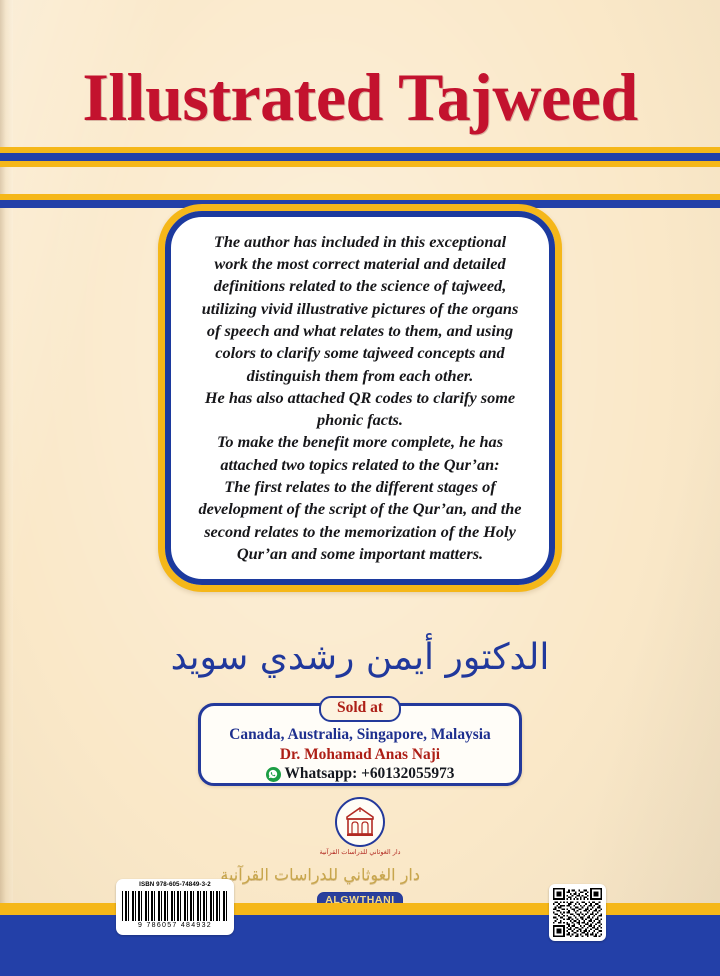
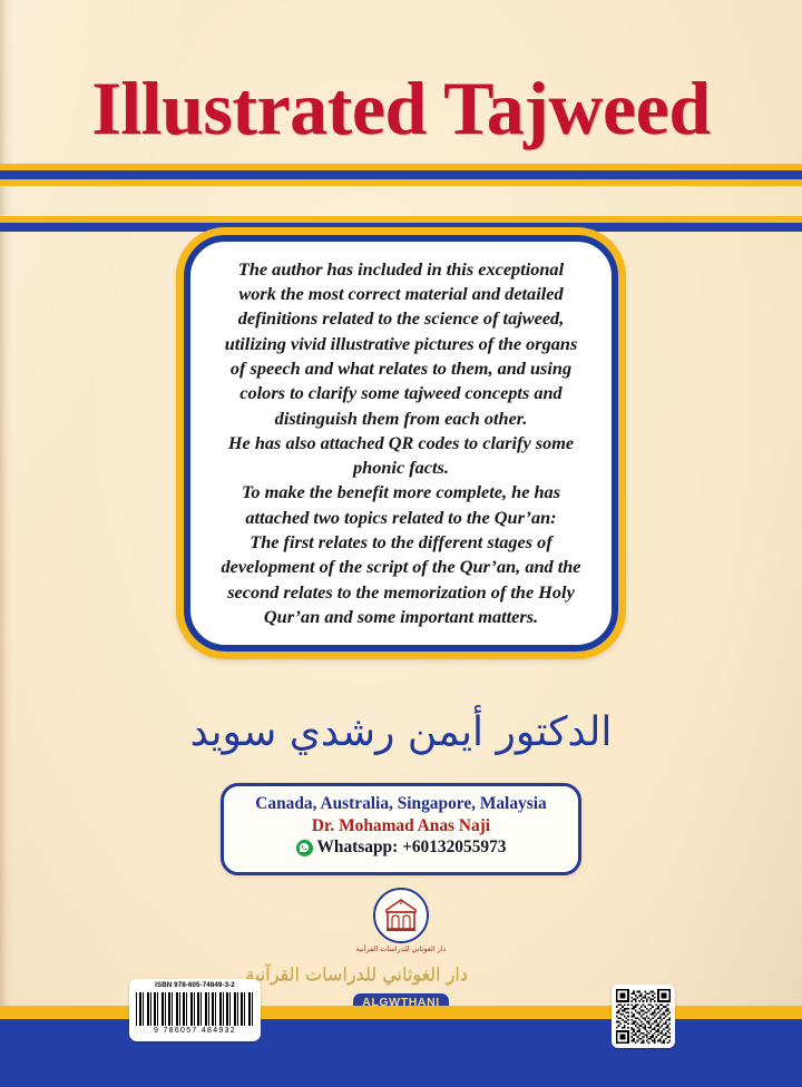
  Illustrated Tajweed
  The author has included in this exceptional
  work the most correct material and detailed
  definitions related to the science of tajweed,
  utilizing vivid illustrative pictures of the organs
  of speech and what relates to them, and using
  colors to clarify some tajweed concepts and
  distinguish them from each other.
  He has also attached QR codes to clarify some
  phonic facts.
  To make the benefit more complete, he has
  attached two topics related to the Qur’an:
  The first relates to the different stages of
  development of the script of the Qur’an, and the
  second relates to the memorization of the Holy
  Qur’an and some important matters.
  الدكتور أيمن رشدي سويد
- Sold at
  Canada, Australia, Singapore, Malaysia
  Dr. Mohamad Anas Naji
  Whatsapp: +60132055973
  دار الغوثاني للدراسات القرآنية
  دار الغوثاني للدراسات القرآنية
  ALGWTHANI
